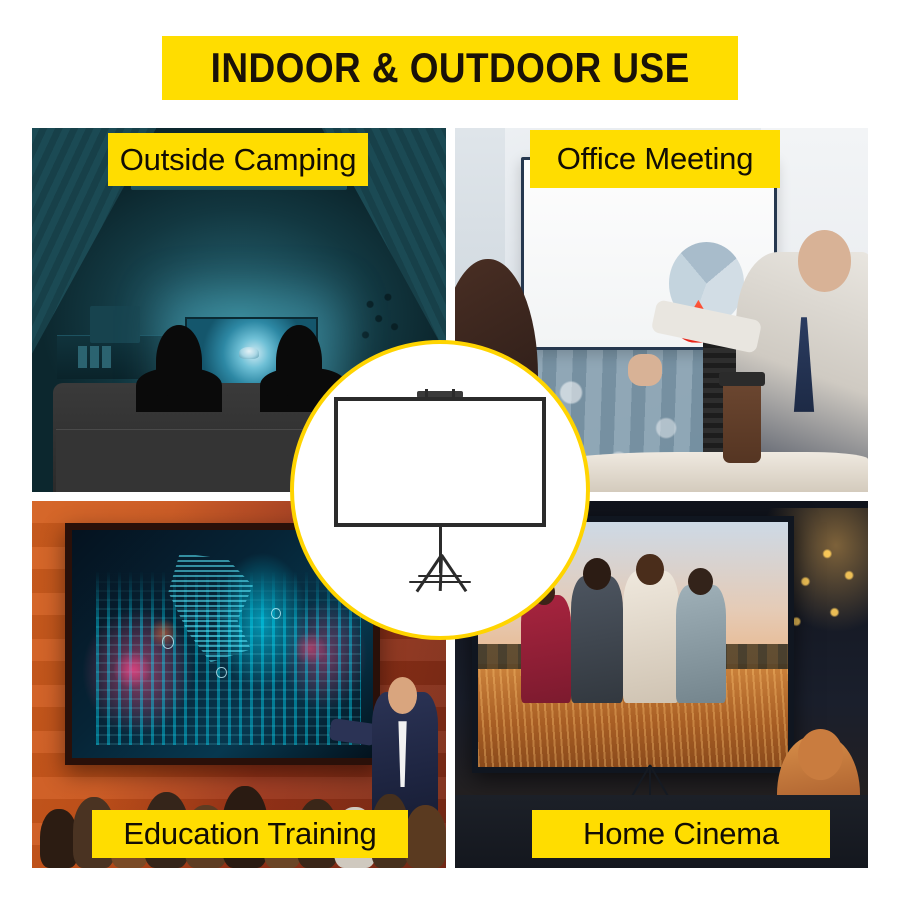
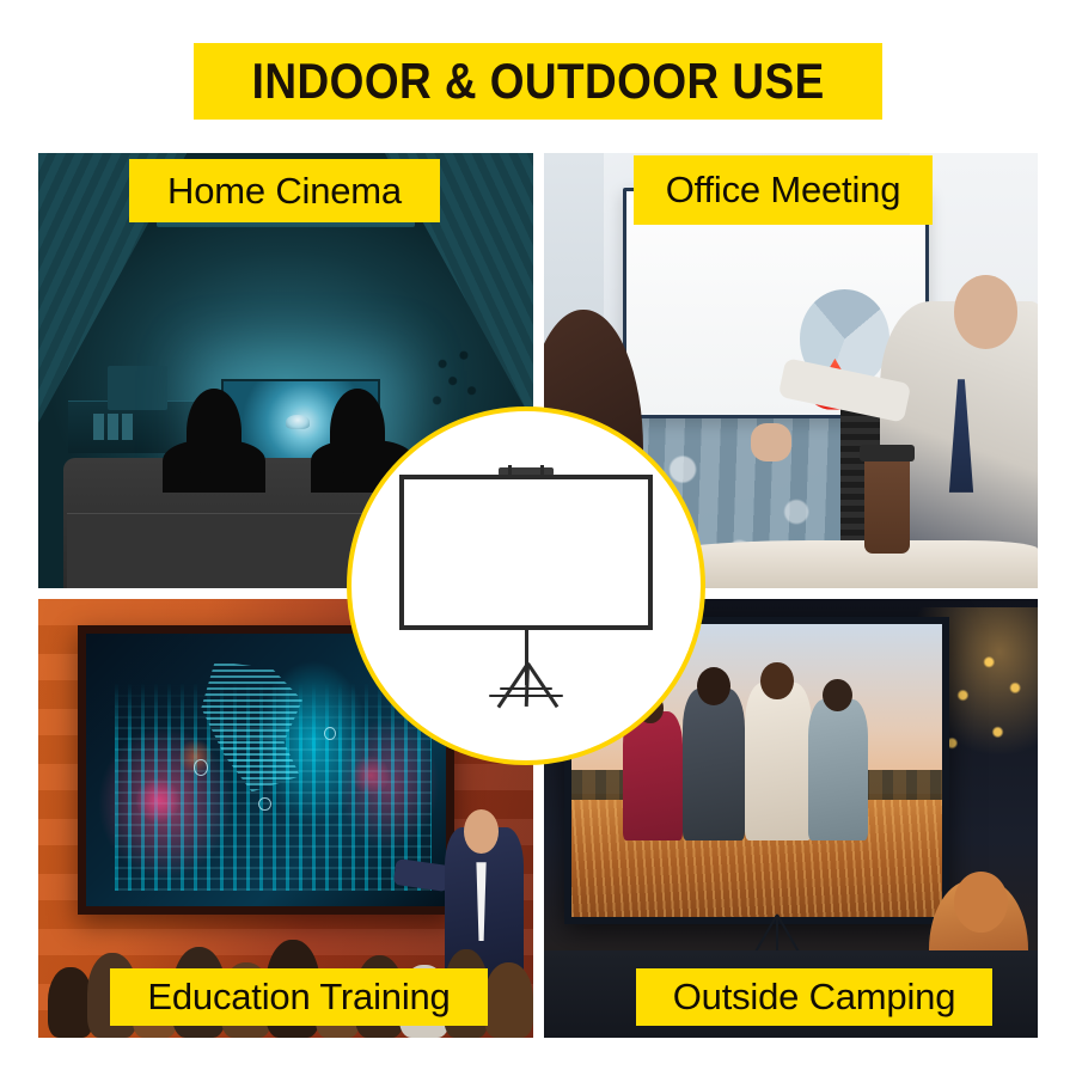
  INDOOR & OUTDOOR USE
- Outside Camping
+ Home Cinema
  Office Meeting
  Education Training
- Home Cinema
+ Outside Camping
